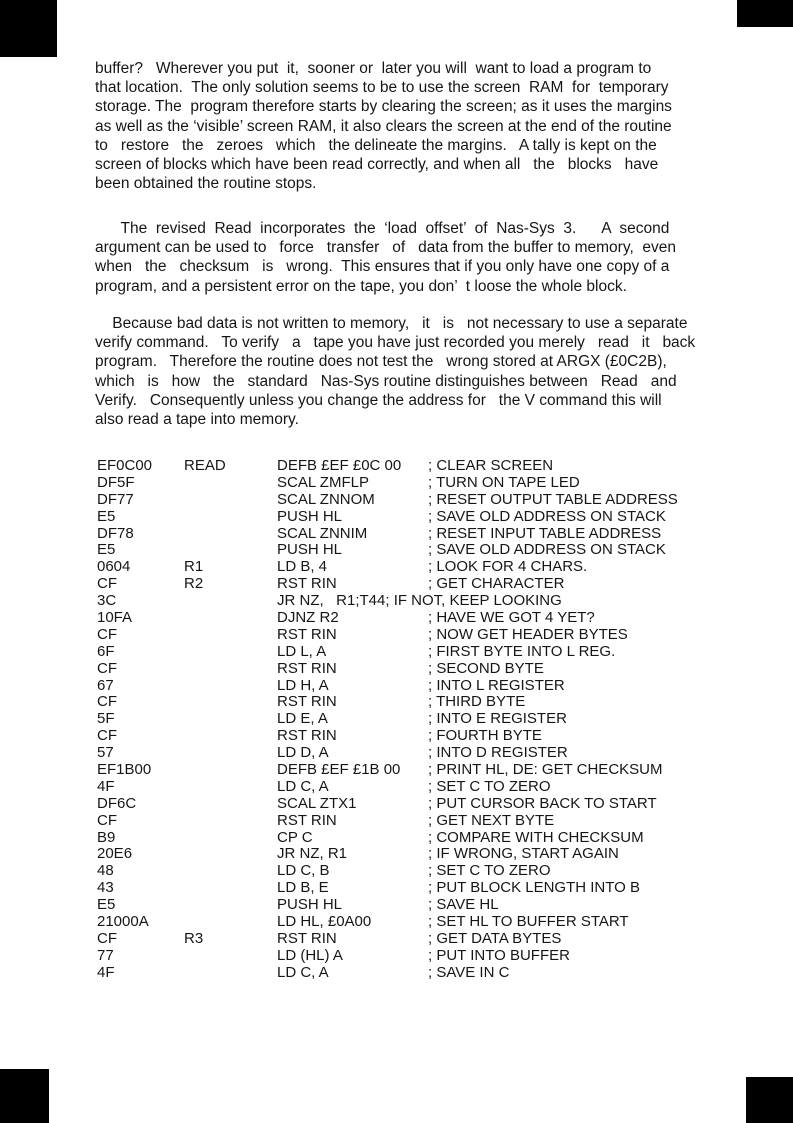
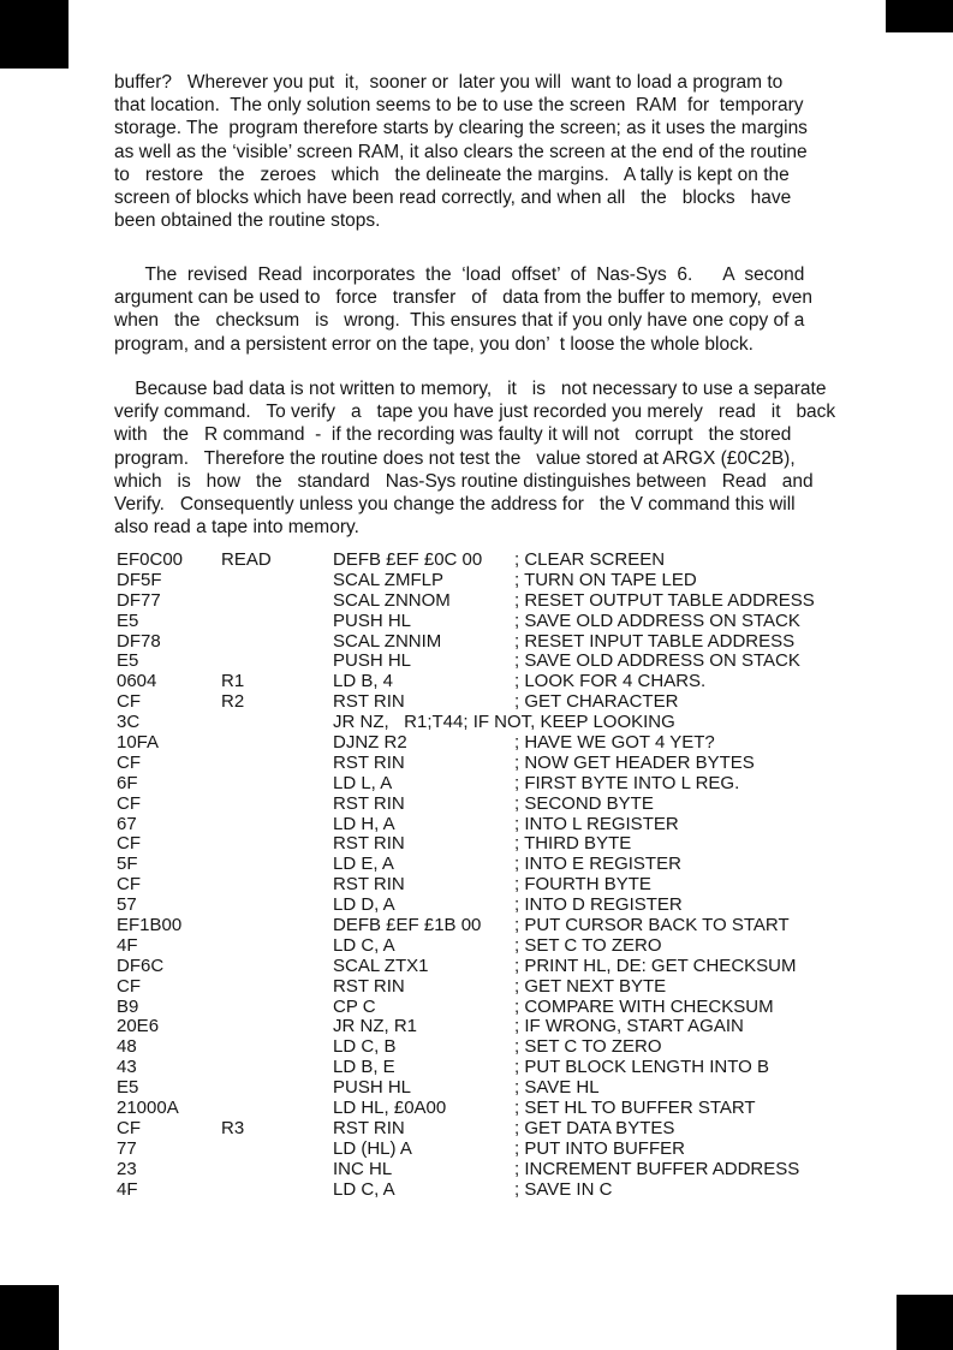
  buffer? Wherever you put it, sooner or later you will want to load a program to
  that location. The only solution seems to be to use the screen RAM for temporary
  storage. The program therefore starts by clearing the screen; as it uses the margins
  as well as the ‘visible’ screen RAM, it also clears the screen at the end of the routine
  to restore the zeroes which the delineate the margins. A tally is kept on the
  screen of blocks which have been read correctly, and when all the blocks have
  been obtained the routine stops.
- The revised Read incorporates the ‘load offset’ of Nas-Sys 3. A second
+ The revised Read incorporates the ‘load offset’ of Nas-Sys 6. A second
  argument can be used to force transfer of data from the buffer to memory, even
  when the checksum is wrong. This ensures that if you only have one copy of a
  program, and a persistent error on the tape, you don’ t loose the whole block.
  Because bad data is not written to memory, it is not necessary to use a separate
  verify command. To verify a tape you have just recorded you merely read it back
+ with the R command - if the recording was faulty it will not corrupt the stored
- program. Therefore the routine does not test the wrong stored at ARGX (£0C2B),
+ program. Therefore the routine does not test the value stored at ARGX (£0C2B),
  which is how the standard Nas-Sys routine distinguishes between Read and
  Verify. Consequently unless you change the address for the V command this will
  also read a tape into memory.
  EF0C00
  READ
  DEFB £EF £0C 00
  ; CLEAR SCREEN
  DF5F
  SCAL ZMFLP
  ; TURN ON TAPE LED
  DF77
  SCAL ZNNOM
  ; RESET OUTPUT TABLE ADDRESS
  E5
  PUSH HL
  ; SAVE OLD ADDRESS ON STACK
  DF78
  SCAL ZNNIM
  ; RESET INPUT TABLE ADDRESS
  E5
  PUSH HL
  ; SAVE OLD ADDRESS ON STACK
  0604
  R1
  LD B, 4
  ; LOOK FOR 4 CHARS.
  CF
  R2
  RST RIN
  ; GET CHARACTER
  3C
  JR NZ, R1;T44; IF NOT, KEEP LOOKING
  10FA
  DJNZ R2
  ; HAVE WE GOT 4 YET?
  CF
  RST RIN
  ; NOW GET HEADER BYTES
  6F
  LD L, A
  ; FIRST BYTE INTO L REG.
  CF
  RST RIN
  ; SECOND BYTE
  67
  LD H, A
  ; INTO L REGISTER
  CF
  RST RIN
  ; THIRD BYTE
  5F
  LD E, A
  ; INTO E REGISTER
  CF
  RST RIN
  ; FOURTH BYTE
  57
  LD D, A
  ; INTO D REGISTER
  EF1B00
  DEFB £EF £1B 00
- ; PRINT HL, DE: GET CHECKSUM
+ ; PUT CURSOR BACK TO START
  4F
  LD C, A
  ; SET C TO ZERO
  DF6C
  SCAL ZTX1
- ; PUT CURSOR BACK TO START
+ ; PRINT HL, DE: GET CHECKSUM
  CF
  RST RIN
  ; GET NEXT BYTE
  B9
  CP C
  ; COMPARE WITH CHECKSUM
  20E6
  JR NZ, R1
  ; IF WRONG, START AGAIN
  48
  LD C, B
  ; SET C TO ZERO
  43
  LD B, E
  ; PUT BLOCK LENGTH INTO B
  E5
  PUSH HL
  ; SAVE HL
  21000A
  LD HL, £0A00
  ; SET HL TO BUFFER START
  CF
  R3
  RST RIN
  ; GET DATA BYTES
  77
  LD (HL) A
  ; PUT INTO BUFFER
+ 23
+ INC HL
+ ; INCREMENT BUFFER ADDRESS
  4F
  LD C, A
  ; SAVE IN C
